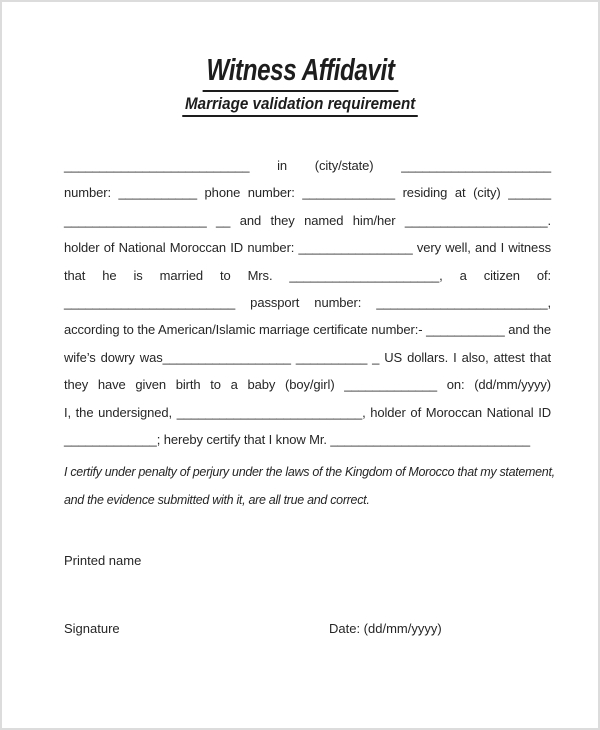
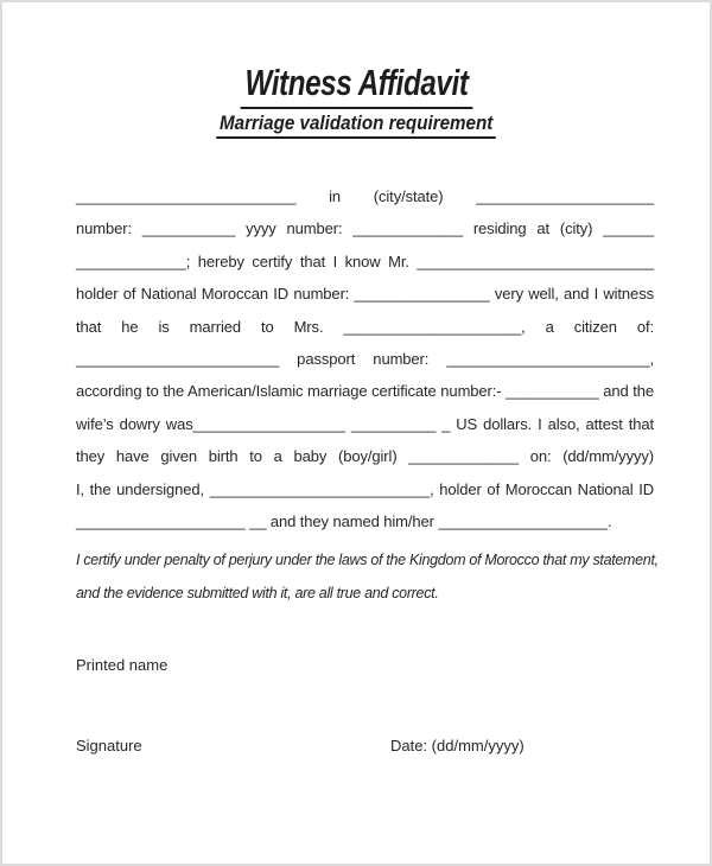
  Witness Affidavit
  Marriage validation requirement
  __________________________ in (city/state) _____________________
- number: ___________ phone number: _____________ residing at (city) ______
+ number: ___________ yyyy number: _____________ residing at (city) ______
- ____________________ __ and they named him/her ____________________.
+ _____________; hereby certify that I know Mr. ____________________________
  holder of National Moroccan ID number: ________________ very well, and I witness
  that he is married to Mrs. _____________________, a citizen of:
  ________________________ passport number: ________________________,
  according to the American/Islamic marriage certificate number:- ___________ and the
  wife’s dowry was__________________ __________ _ US dollars. I also, attest that
  they have given birth to a baby (boy/girl) _____________ on: (dd/mm/yyyy)
  I, the undersigned, __________________________, holder of Moroccan National ID
- _____________; hereby certify that I know Mr. ____________________________
+ ____________________ __ and they named him/her ____________________.
  I certify under penalty of perjury under the laws of the Kingdom of Morocco that my statement,
  and the evidence submitted with it, are all true and correct.
  Printed name
  Signature
  Date: (dd/mm/yyyy)
